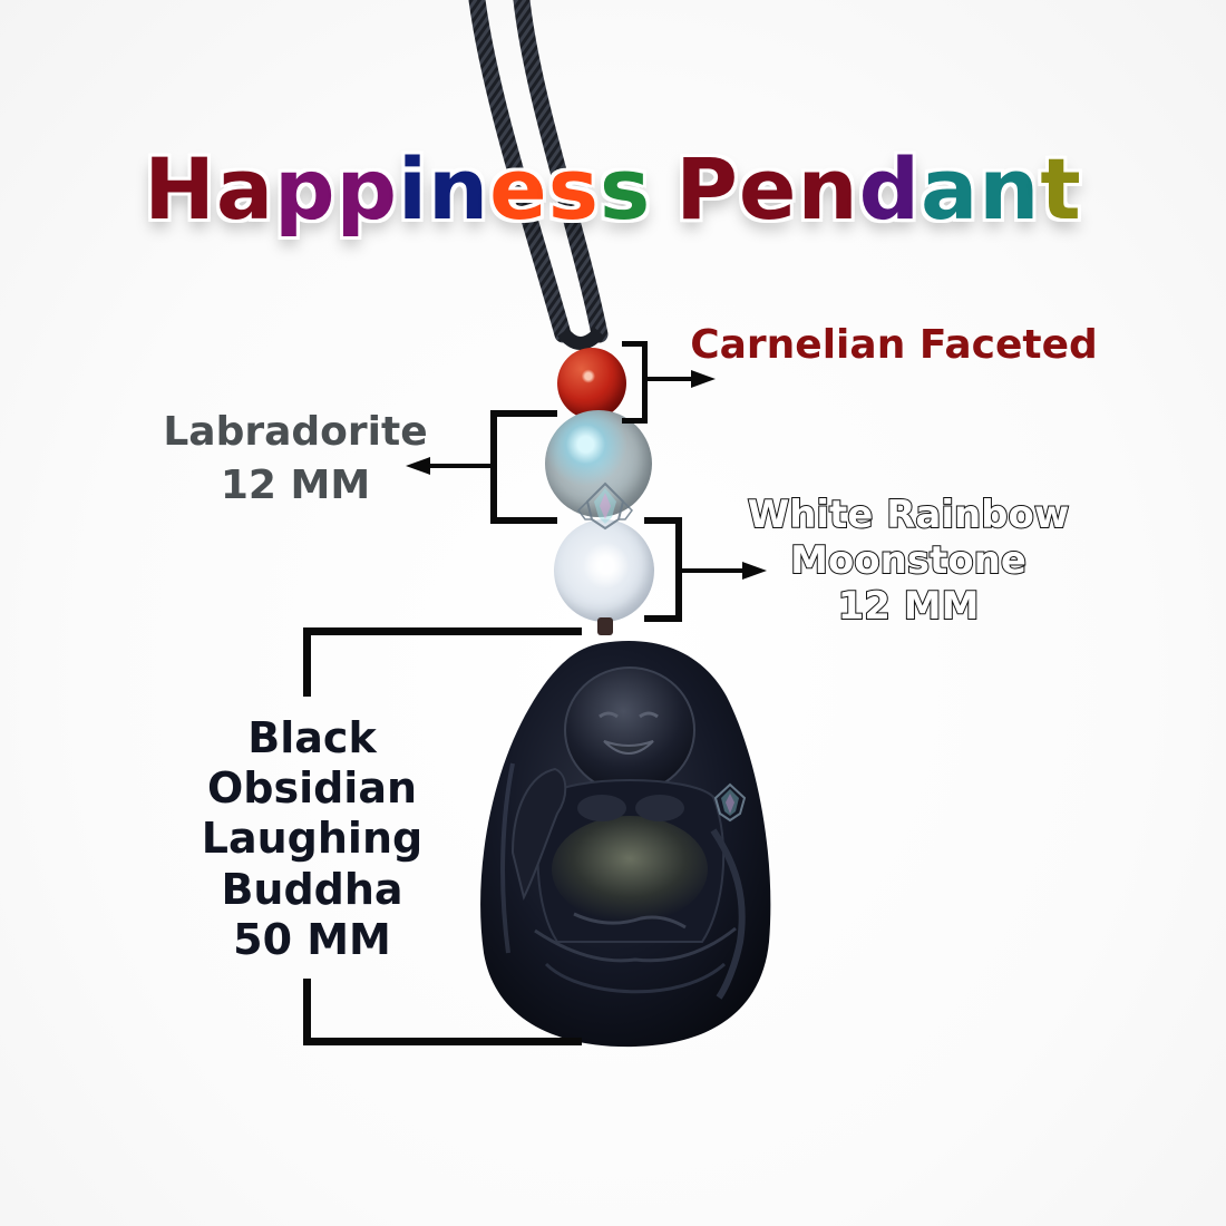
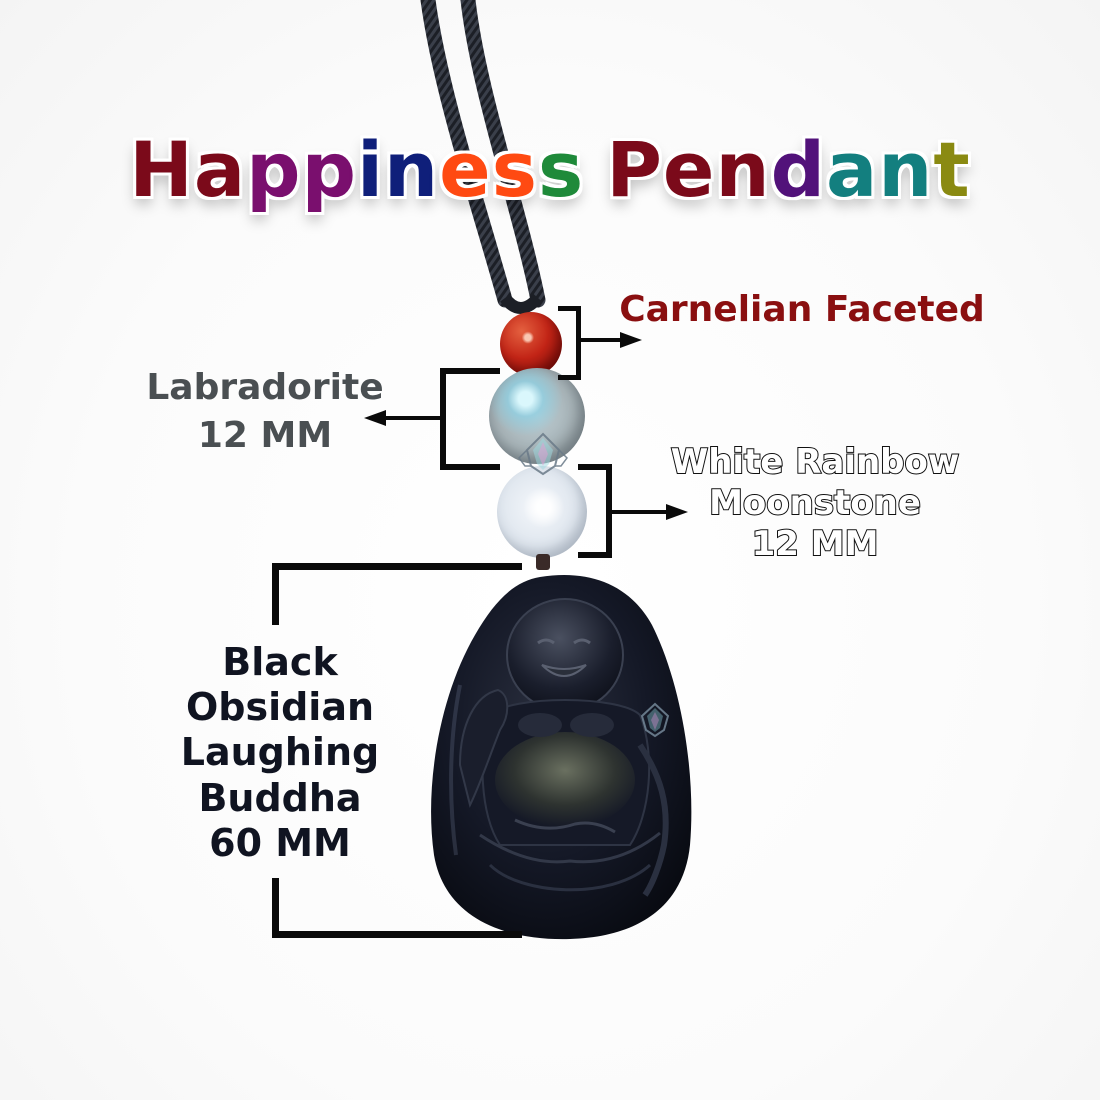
  Happiness Pendant
  Carnelian Faceted
  Labradorite
  12 MM
  White Rainbow
  Moonstone
  12 MM
  Black
  Obsidian
  Laughing
  Buddha
- 50 MM
+ 60 MM
